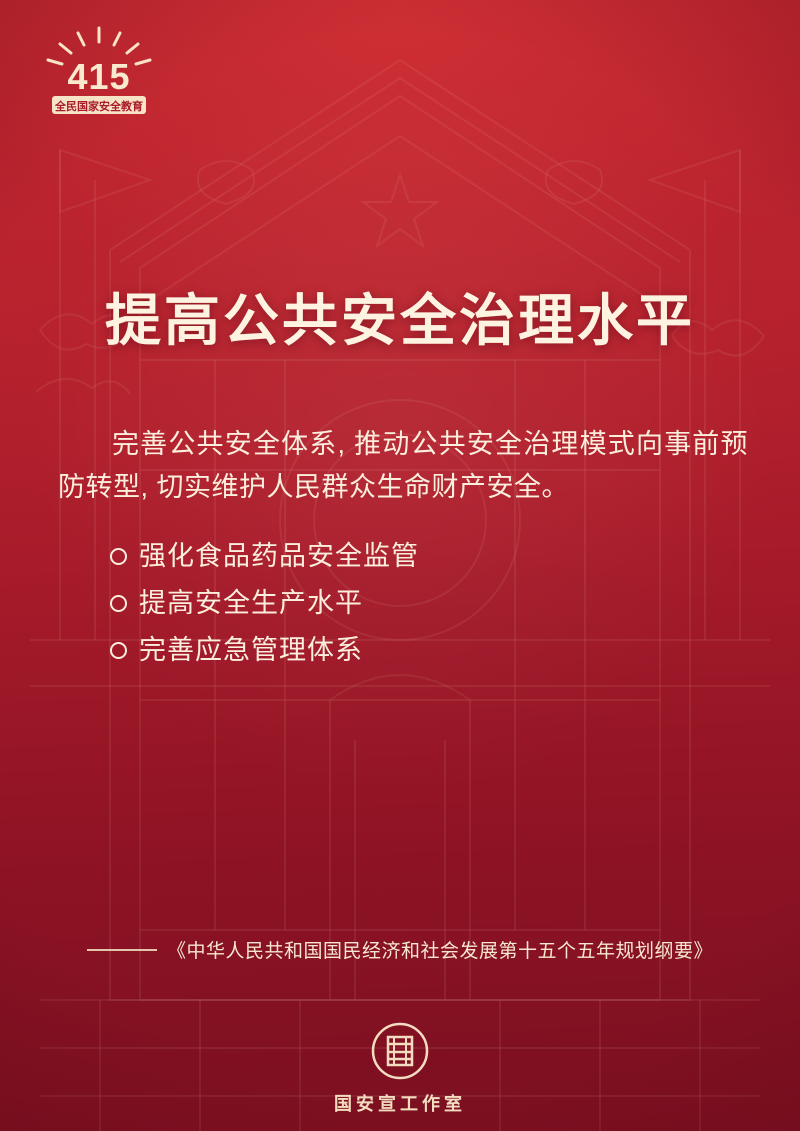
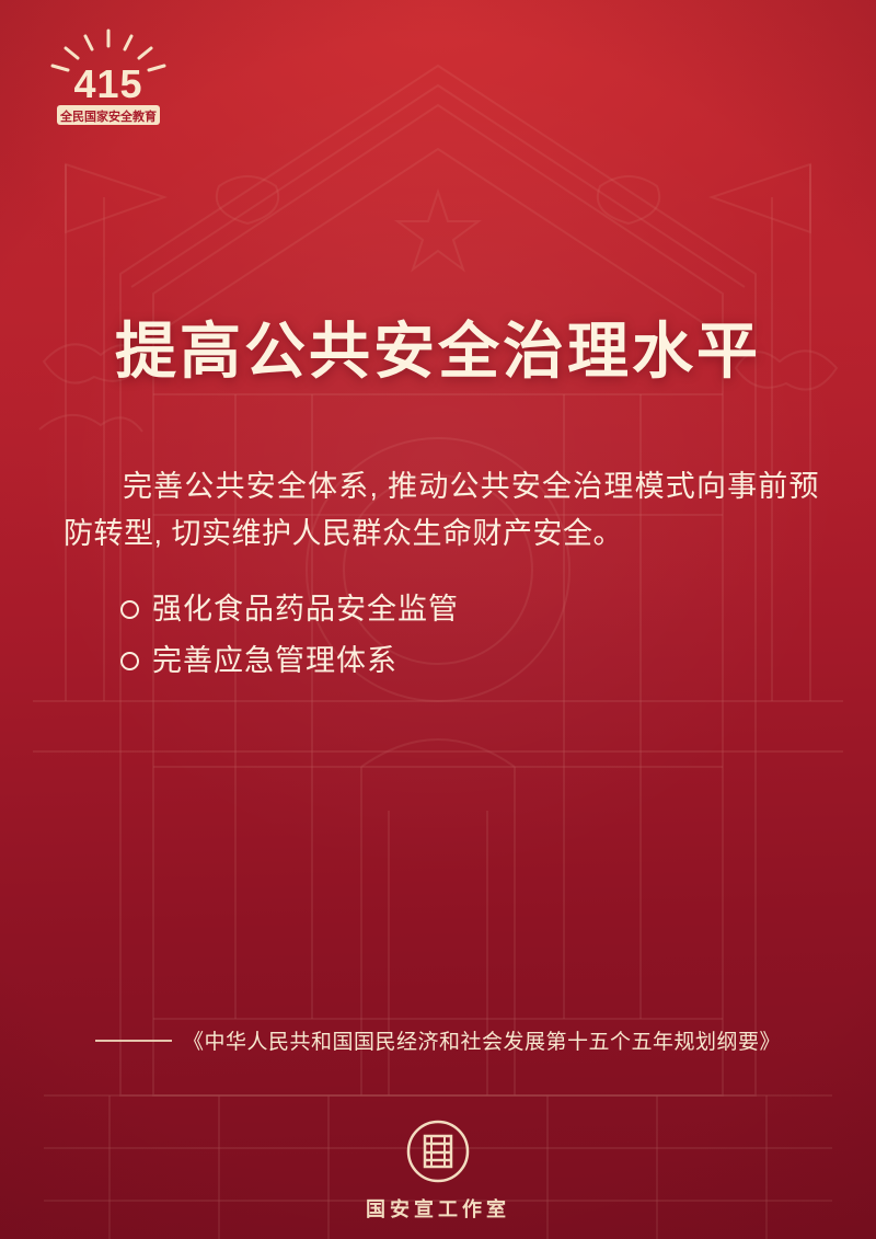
  415
  全民国家安全教育
  提高公共安全治理水平
  完善公共安全体系, 推动公共安全治理模式向事前预防转型, 切实维护人民群众生命财产安全。
  强化食品药品安全监管
- 提高安全生产水平
  完善应急管理体系
  《中华人民共和国国民经济和社会发展第十五个五年规划纲要》
  国安宣工作室
